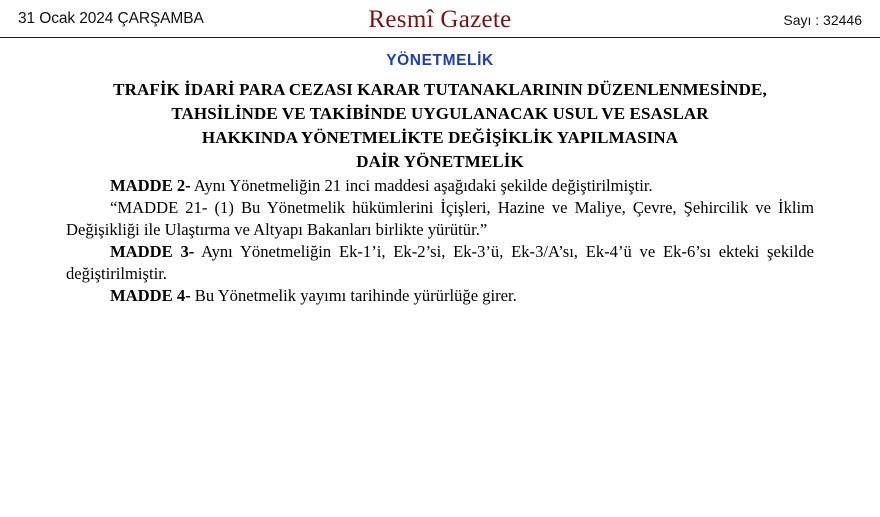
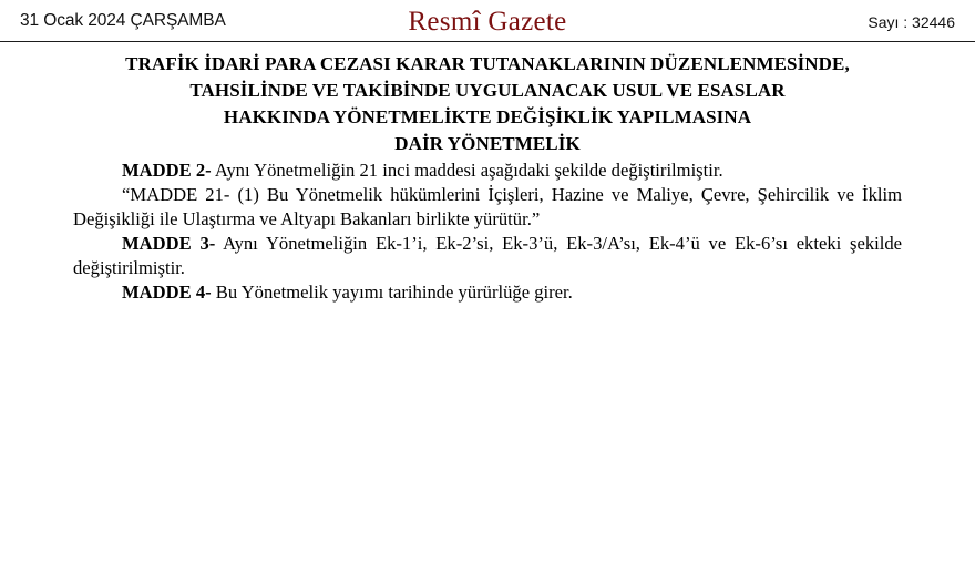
  31 Ocak 2024 ÇARŞAMBA
  Resmî Gazete
  Sayı : 32446
- YÖNETMELİK
  TRAFİK İDARİ PARA CEZASI KARAR TUTANAKLARININ DÜZENLENMESİNDE,
  TAHSİLİNDE VE TAKİBİNDE UYGULANACAK USUL VE ESASLAR
  HAKKINDA YÖNETMELİKTE DEĞİŞİKLİK YAPILMASINA
  DAİR YÖNETMELİK
  MADDE 2- Aynı Yönetmeliğin 21 inci maddesi aşağıdaki şekilde değiştirilmiştir.
  “MADDE 21- (1) Bu Yönetmelik hükümlerini İçişleri, Hazine ve Maliye, Çevre, Şehircilik ve İklim Değişikliği ile Ulaştırma ve Altyapı Bakanları birlikte yürütür.”
  MADDE 3- Aynı Yönetmeliğin Ek-1’i, Ek-2’si, Ek-3’ü, Ek-3/A’sı, Ek-4’ü ve Ek-6’sı ekteki şekilde değiştirilmiştir.
  MADDE 4- Bu Yönetmelik yayımı tarihinde yürürlüğe girer.
